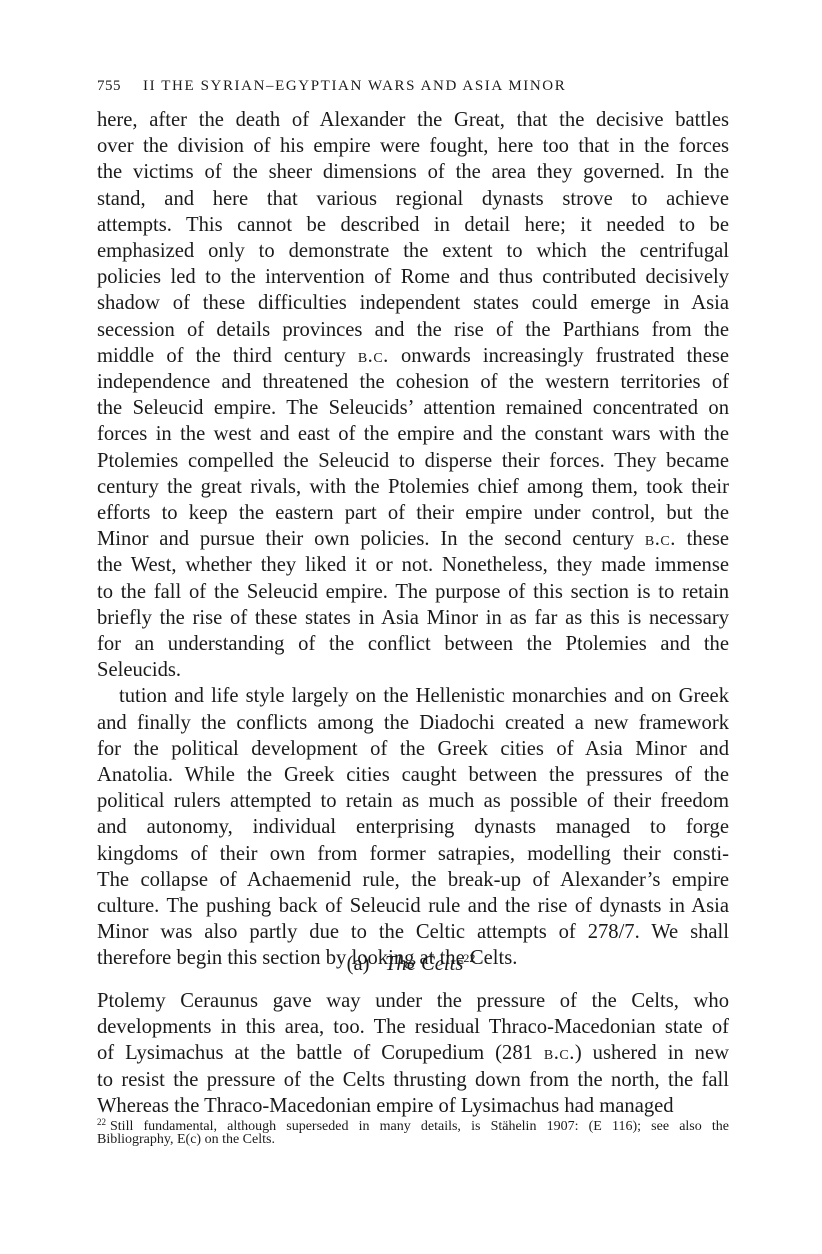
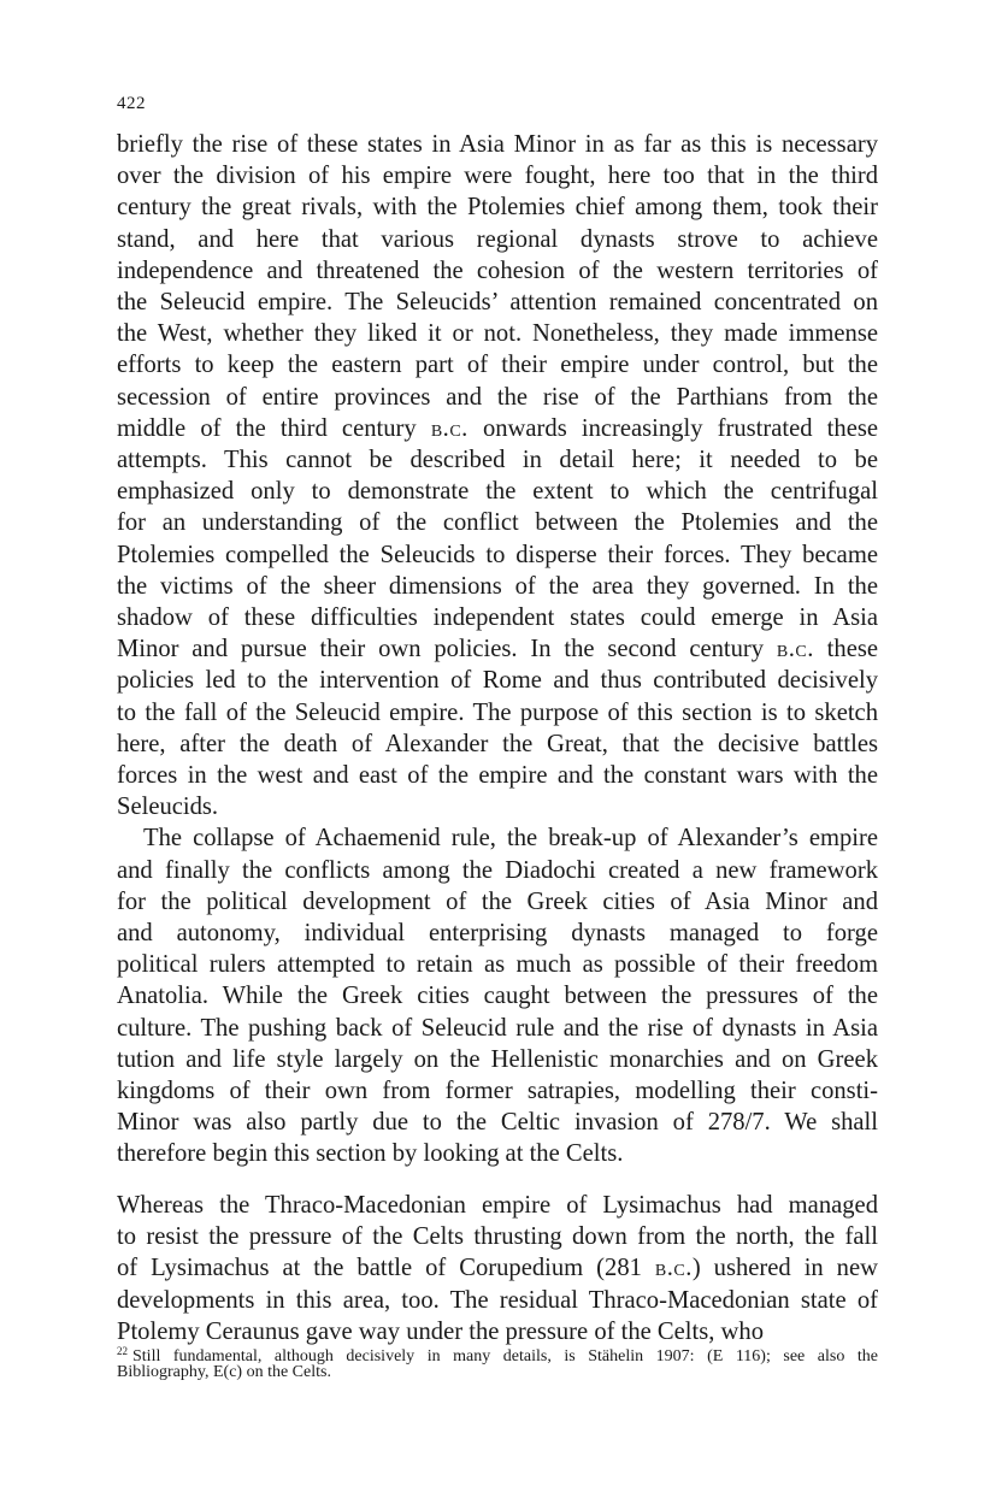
- 755
+ 422
- II THE SYRIAN–EGYPTIAN WARS AND ASIA MINOR
- here, after the death of Alexander the Great, that the decisive battles
+ briefly the rise of these states in Asia Minor in as far as this is necessary
- over the division of his empire were fought, here too that in the forces
+ over the division of his empire were fought, here too that in the third
- the victims of the sheer dimensions of the area they governed. In the
+ century the great rivals, with the Ptolemies chief among them, took their
  stand, and here that various regional dynasts strove to achieve
- attempts. This cannot be described in detail here; it needed to be
+ independence and threatened the cohesion of the western territories of
- emphasized only to demonstrate the extent to which the centrifugal
+ the Seleucid empire. The Seleucids’ attention remained concentrated on
- policies led to the intervention of Rome and thus contributed decisively
+ the West, whether they liked it or not. Nonetheless, they made immense
- shadow of these difficulties independent states could emerge in Asia
+ efforts to keep the eastern part of their empire under control, but the
- secession of details provinces and the rise of the Parthians from the
+ secession of entire provinces and the rise of the Parthians from the
  middle of the third century b.c. onwards increasingly frustrated these
- independence and threatened the cohesion of the western territories of
+ attempts. This cannot be described in detail here; it needed to be
- the Seleucid empire. The Seleucids’ attention remained concentrated on
+ emphasized only to demonstrate the extent to which the centrifugal
- forces in the west and east of the empire and the constant wars with the
+ for an understanding of the conflict between the Ptolemies and the
- Ptolemies compelled the Seleucid to disperse their forces. They became
+ Ptolemies compelled the Seleucids to disperse their forces. They became
- century the great rivals, with the Ptolemies chief among them, took their
+ the victims of the sheer dimensions of the area they governed. In the
- efforts to keep the eastern part of their empire under control, but the
+ shadow of these difficulties independent states could emerge in Asia
  Minor and pursue their own policies. In the second century b.c. these
- the West, whether they liked it or not. Nonetheless, they made immense
+ policies led to the intervention of Rome and thus contributed decisively
- to the fall of the Seleucid empire. The purpose of this section is to retain
+ to the fall of the Seleucid empire. The purpose of this section is to sketch
- briefly the rise of these states in Asia Minor in as far as this is necessary
+ here, after the death of Alexander the Great, that the decisive battles
- for an understanding of the conflict between the Ptolemies and the
+ forces in the west and east of the empire and the constant wars with the
  Seleucids.
- tution and life style largely on the Hellenistic monarchies and on Greek
+ The collapse of Achaemenid rule, the break-up of Alexander’s empire
  and finally the conflicts among the Diadochi created a new framework
  for the political development of the Greek cities of Asia Minor and
- Anatolia. While the Greek cities caught between the pressures of the
+ and autonomy, individual enterprising dynasts managed to forge
  political rulers attempted to retain as much as possible of their freedom
- and autonomy, individual enterprising dynasts managed to forge
+ Anatolia. While the Greek cities caught between the pressures of the
- kingdoms of their own from former satrapies, modelling their consti-
+ culture. The pushing back of Seleucid rule and the rise of dynasts in Asia
- The collapse of Achaemenid rule, the break-up of Alexander’s empire
+ tution and life style largely on the Hellenistic monarchies and on Greek
- culture. The pushing back of Seleucid rule and the rise of dynasts in Asia
+ kingdoms of their own from former satrapies, modelling their consti-
- Minor was also partly due to the Celtic attempts of 278/7. We shall
+ Minor was also partly due to the Celtic invasion of 278/7. We shall
  therefore begin this section by looking at the Celts.
- (a) The Celts22
- Ptolemy Ceraunus gave way under the pressure of the Celts, who
+ Whereas the Thraco-Macedonian empire of Lysimachus had managed
- developments in this area, too. The residual Thraco-Macedonian state of
+ to resist the pressure of the Celts thrusting down from the north, the fall
  of Lysimachus at the battle of Corupedium (281 b.c.) ushered in new
- to resist the pressure of the Celts thrusting down from the north, the fall
+ developments in this area, too. The residual Thraco-Macedonian state of
- Whereas the Thraco-Macedonian empire of Lysimachus had managed
+ Ptolemy Ceraunus gave way under the pressure of the Celts, who
- 22 Still fundamental, although superseded in many details, is Stähelin 1907: (E 116); see also the
+ 22 Still fundamental, although decisively in many details, is Stähelin 1907: (E 116); see also the
  Bibliography, E(c) on the Celts.
